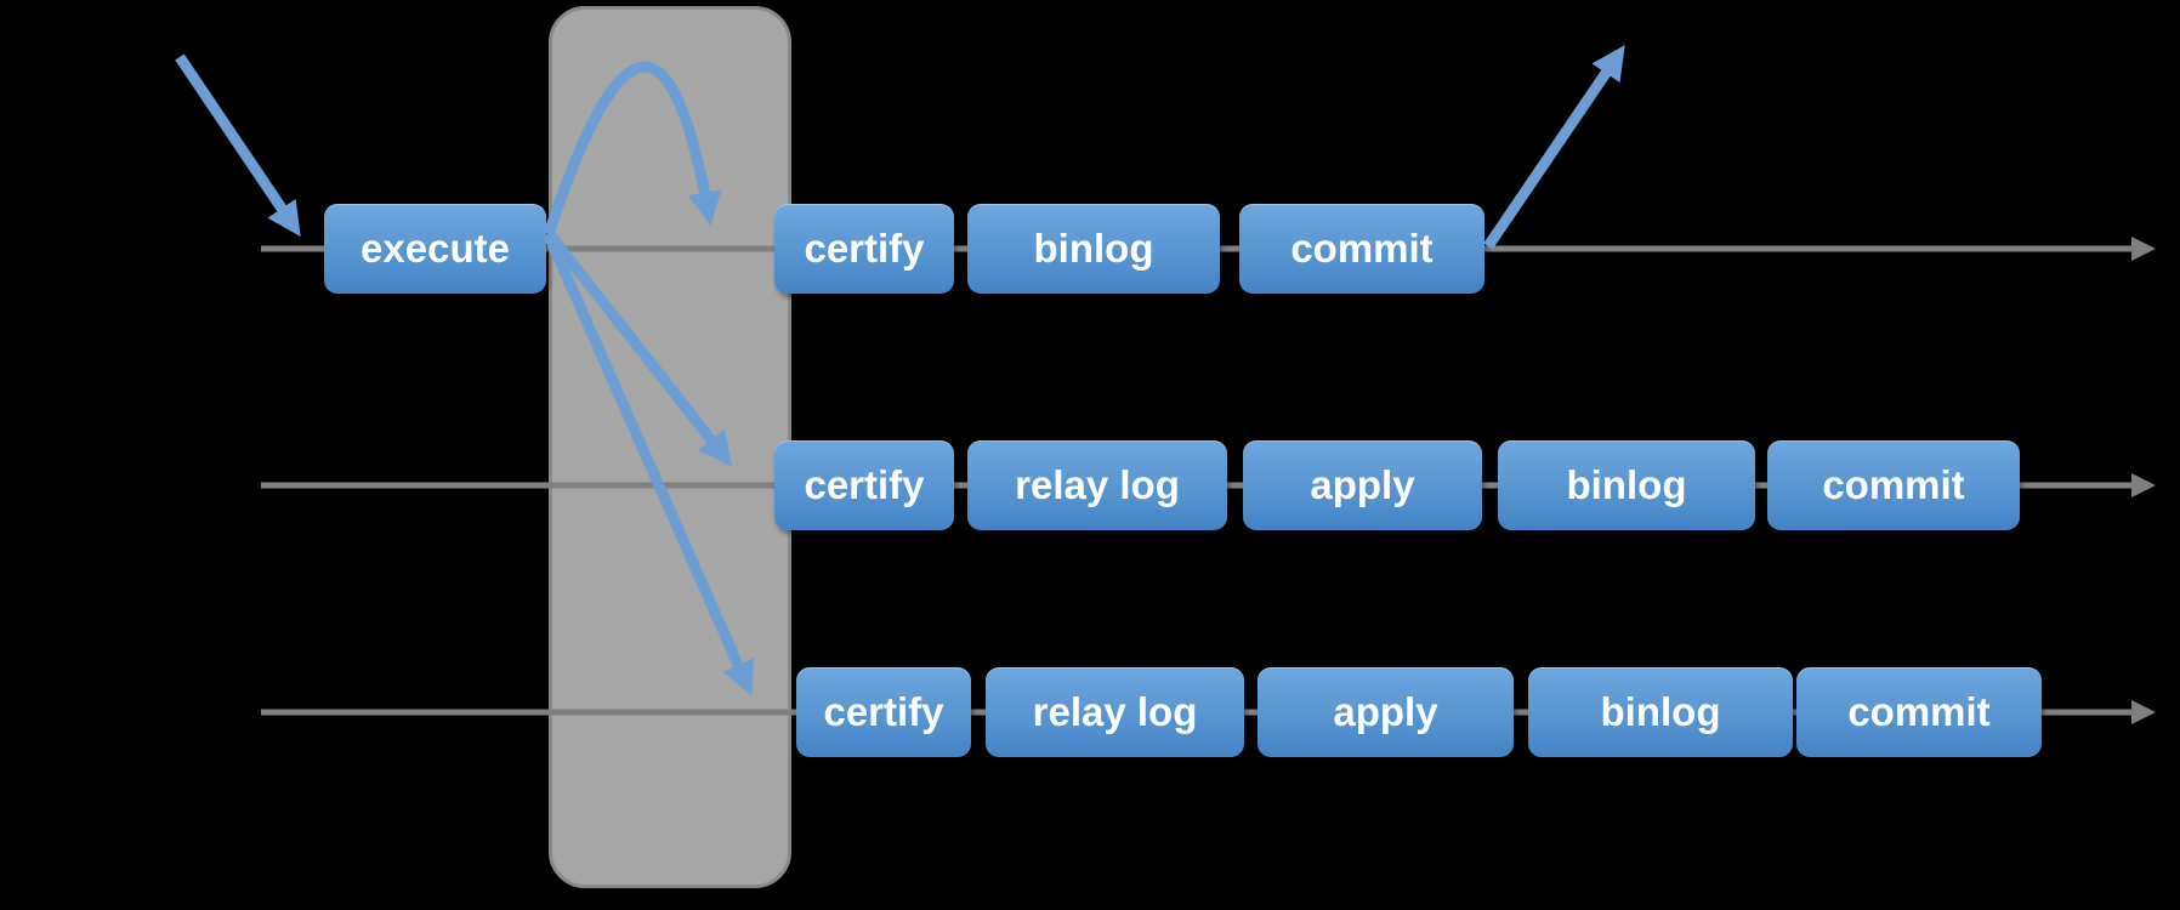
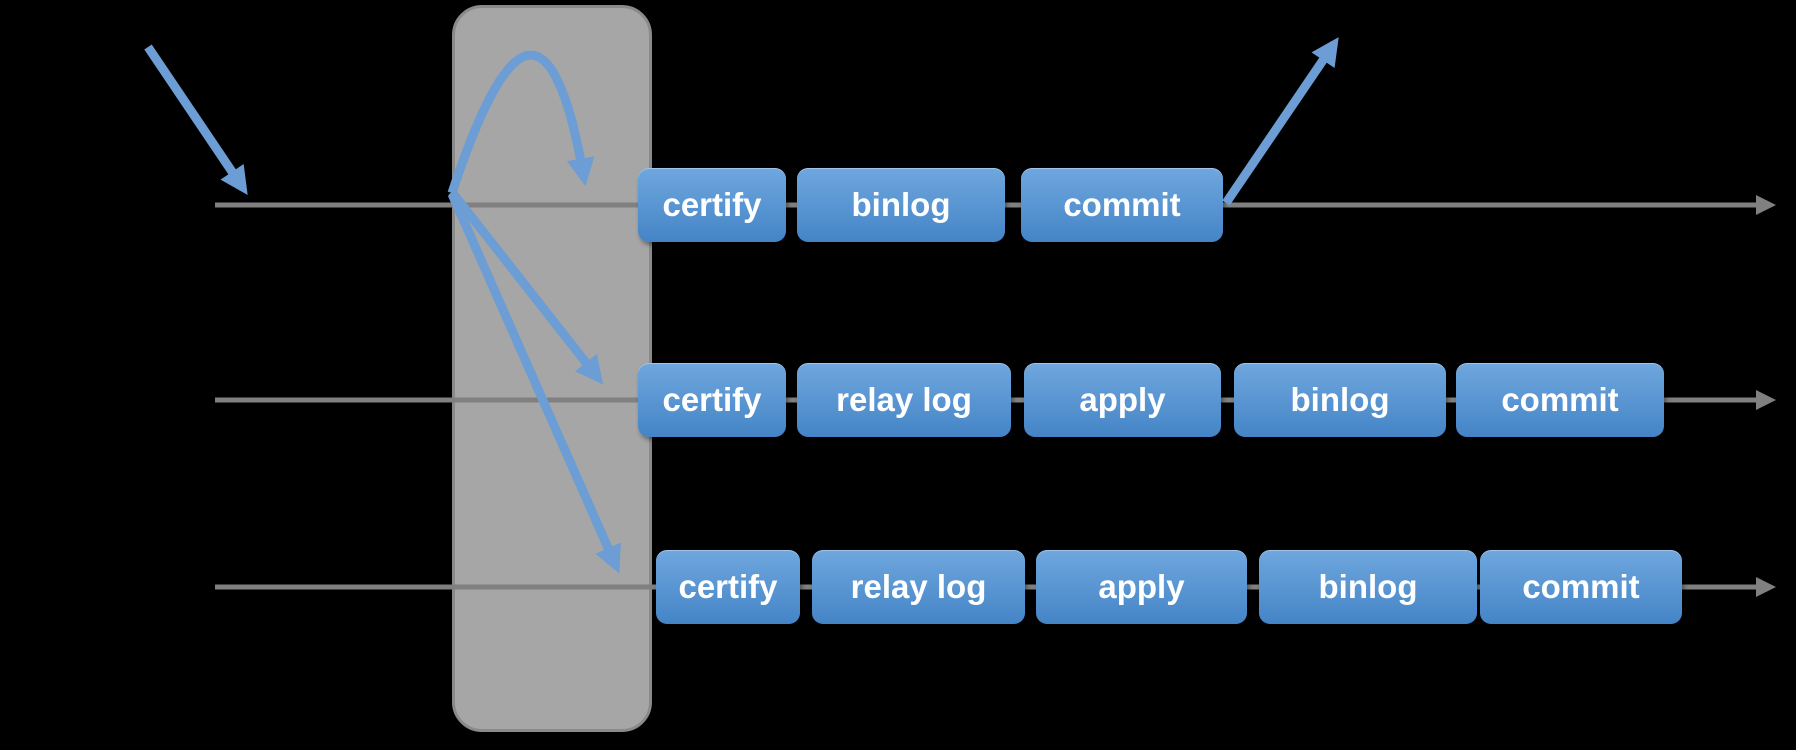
- execute
  certify
  binlog
  commit
  certify
  relay log
  apply
  binlog
  commit
  certify
  relay log
  apply
  binlog
  commit
